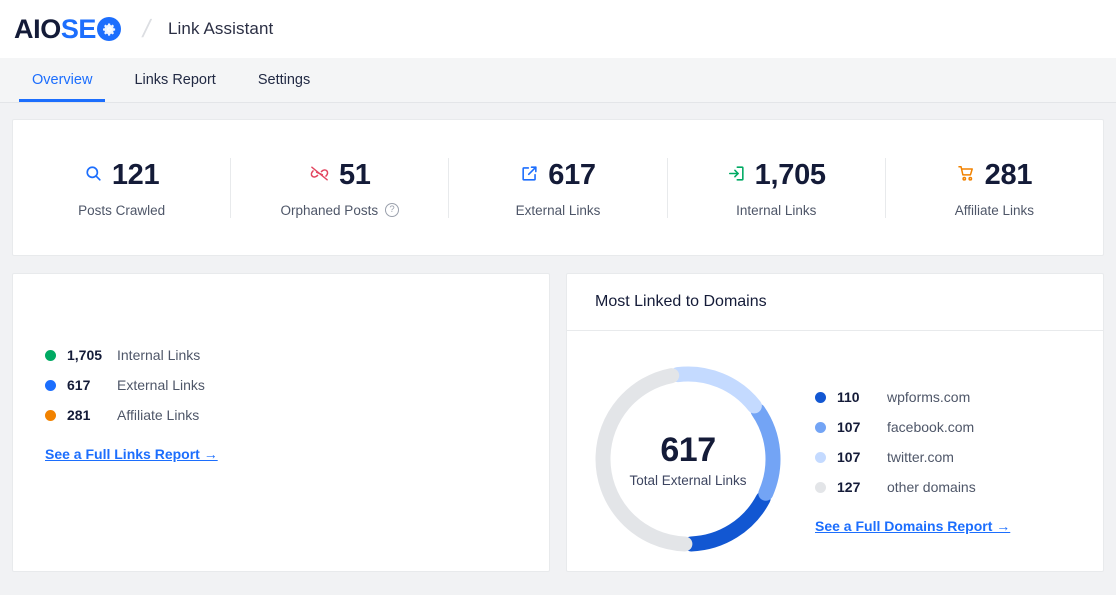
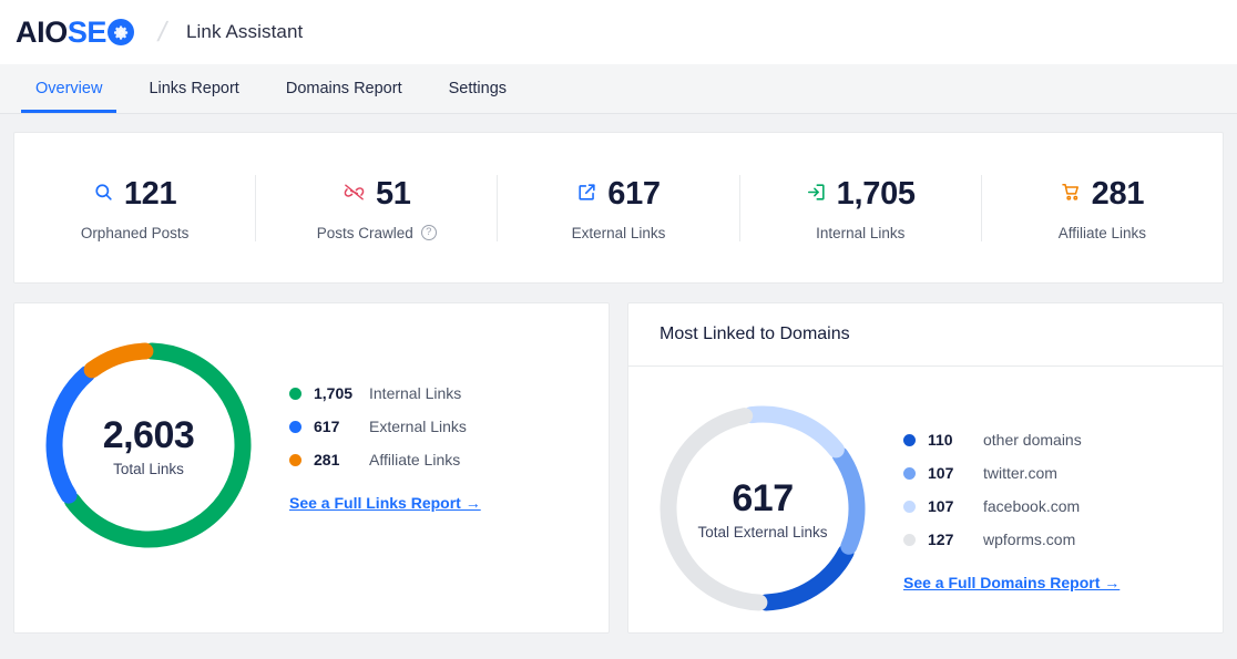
  AIO
  SE
  Link Assistant
  Overview
  Links Report
+ Domains Report
  Settings
  121
- Posts Crawled
+ Orphaned Posts
  51
- Orphaned Posts
+ Posts Crawled
  ?
  617
  External Links
  1,705
  Internal Links
  281
  Affiliate Links
+ 2,603
+ Total Links
  1,705
  Internal Links
  617
  External Links
  281
  Affiliate Links
  See a Full Links Report →
  Most Linked to Domains
  617
  Total External Links
  110
- wpforms.com
+ other domains
  107
- facebook.com
+ twitter.com
  107
- twitter.com
+ facebook.com
  127
- other domains
+ wpforms.com
  See a Full Domains Report →
